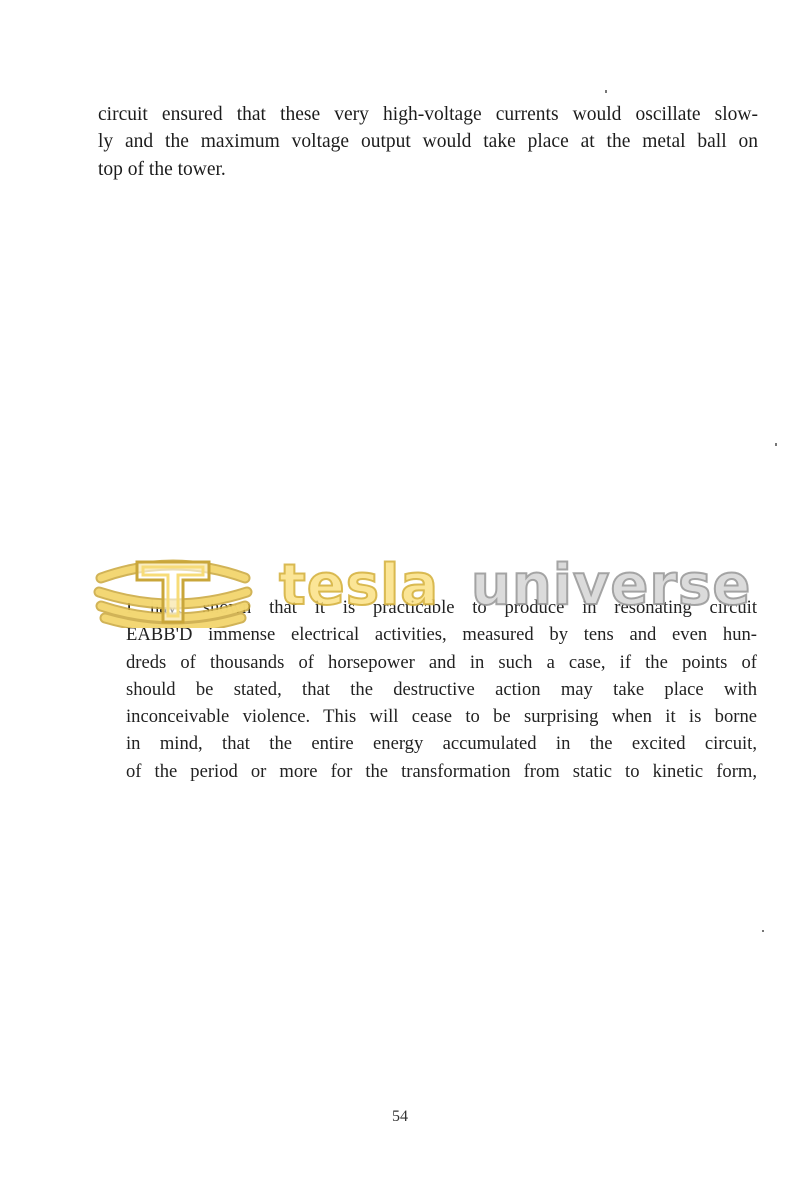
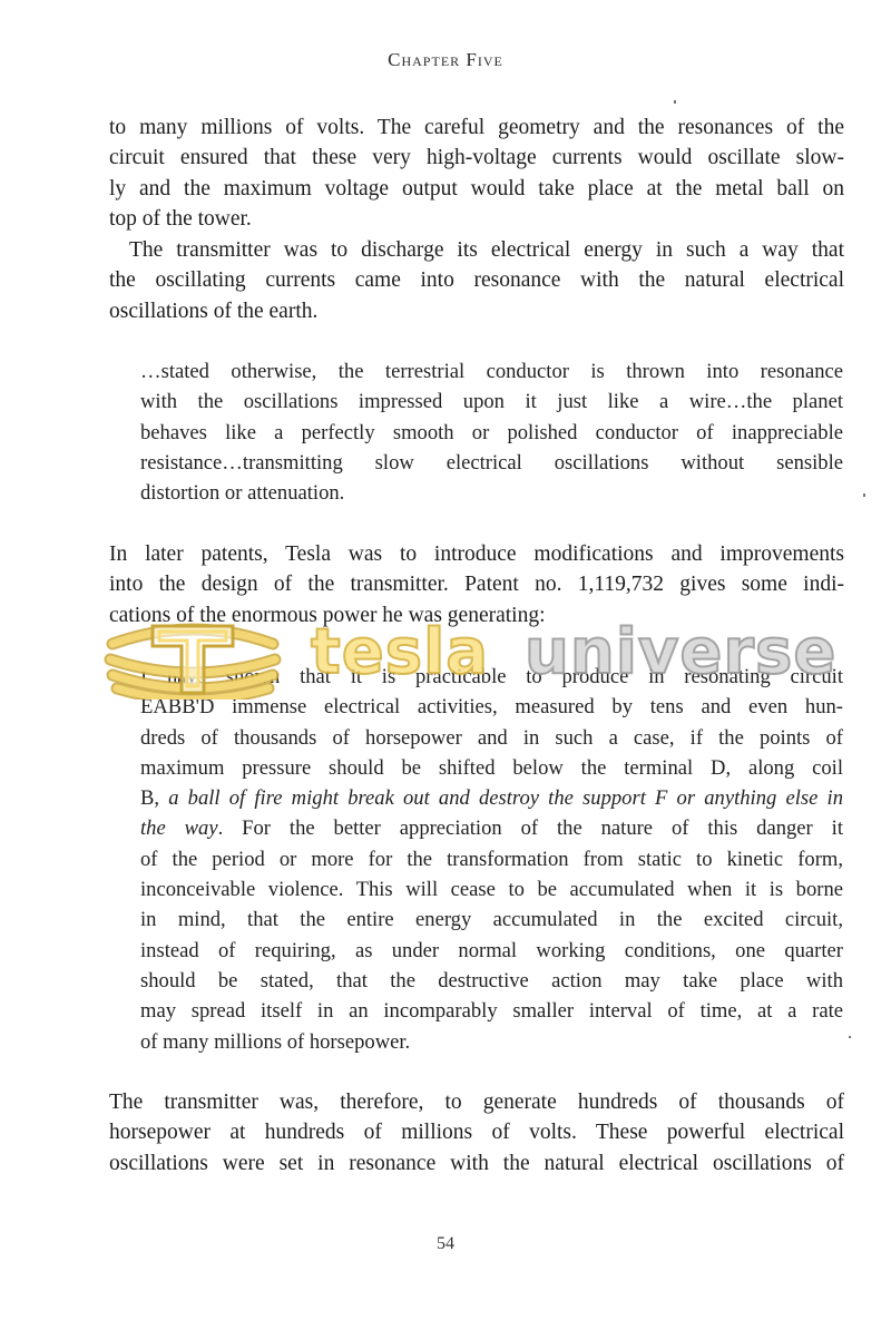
+ Chapter Five
+ to many millions of volts. The careful geometry and the resonances of the
  circuit ensured that these very high-voltage currents would oscillate slow-
  ly and the maximum voltage output would take place at the metal ball on
  top of the tower.
+ The transmitter was to discharge its electrical energy in such a way that
+ the oscillating currents came into resonance with the natural electrical
+ oscillations of the earth.
+ …stated otherwise, the terrestrial conductor is thrown into resonance
+ with the oscillations impressed upon it just like a wire…the planet
+ behaves like a perfectly smooth or polished conductor of inappreciable
+ resistance…transmitting slow electrical oscillations without sensible
+ distortion or attenuation.
+ In later patents, Tesla was to introduce modifications and improvements
+ into the design of the transmitter. Patent no. 1,119,732 gives some indi-
+ cations of the enormous power he was generating:
  I hae sho that it is practicable to produce in resonating circuit
  EABB'D immense electrical activities, measured by tens and even hun-
  dreds of thousands of horsepower and in such a case, if the points of
+ maximum pressure should be shifted below the terminal D, along coil
+ B, a ball of fire might break out and destroy the support F or anything else in
+ the way. For the better appreciation of the nature of this danger it
- should be stated, that the destructive action may take place with
+ of the period or more for the transformation from static to kinetic form,
- inconceivable violence. This will cease to be surprising when it is borne
+ inconceivable violence. This will cease to be accumulated when it is borne
  in mind, that the entire energy accumulated in the excited circuit,
+ instead of requiring, as under normal working conditions, one quarter
- of the period or more for the transformation from static to kinetic form,
+ should be stated, that the destructive action may take place with
+ may spread itself in an incomparably smaller interval of time, at a rate
+ of many millions of horsepower.
+ The transmitter was, therefore, to generate hundreds of thousands of
+ horsepower at hundreds of millions of volts. These powerful electrical
+ oscillations were set in resonance with the natural electrical oscillations of
  54
  tesla
  universe
